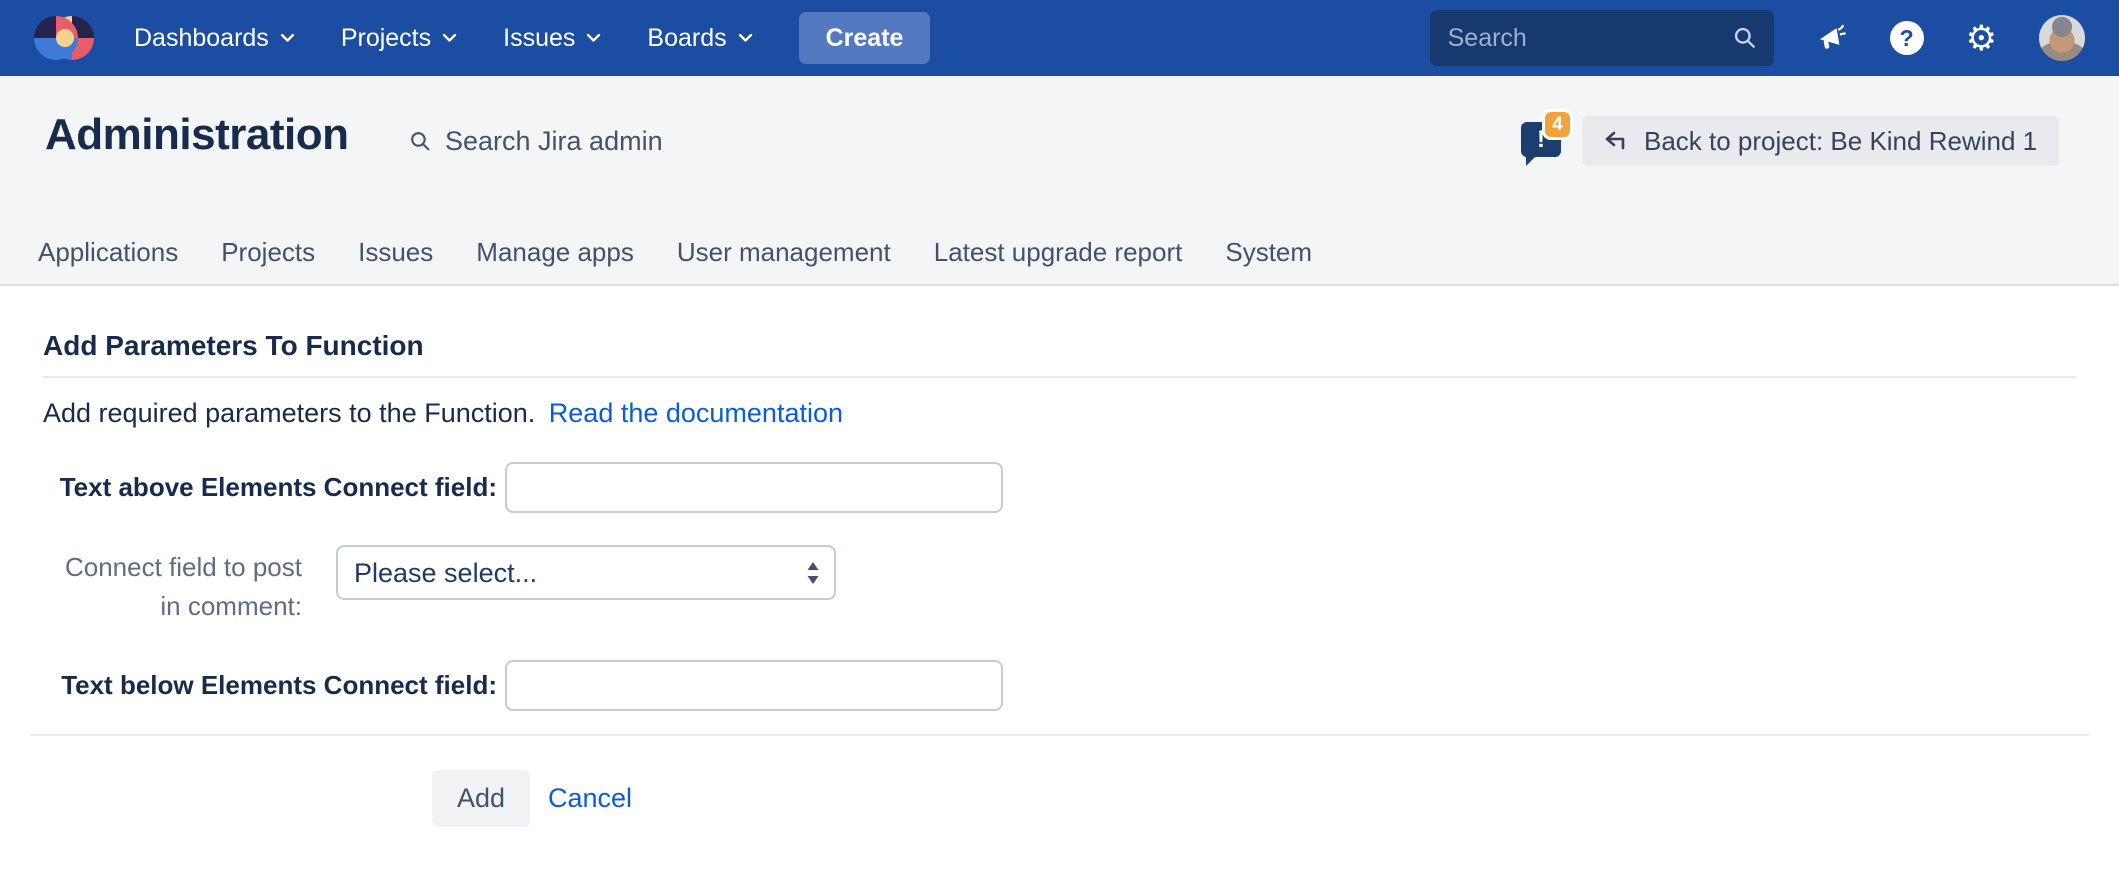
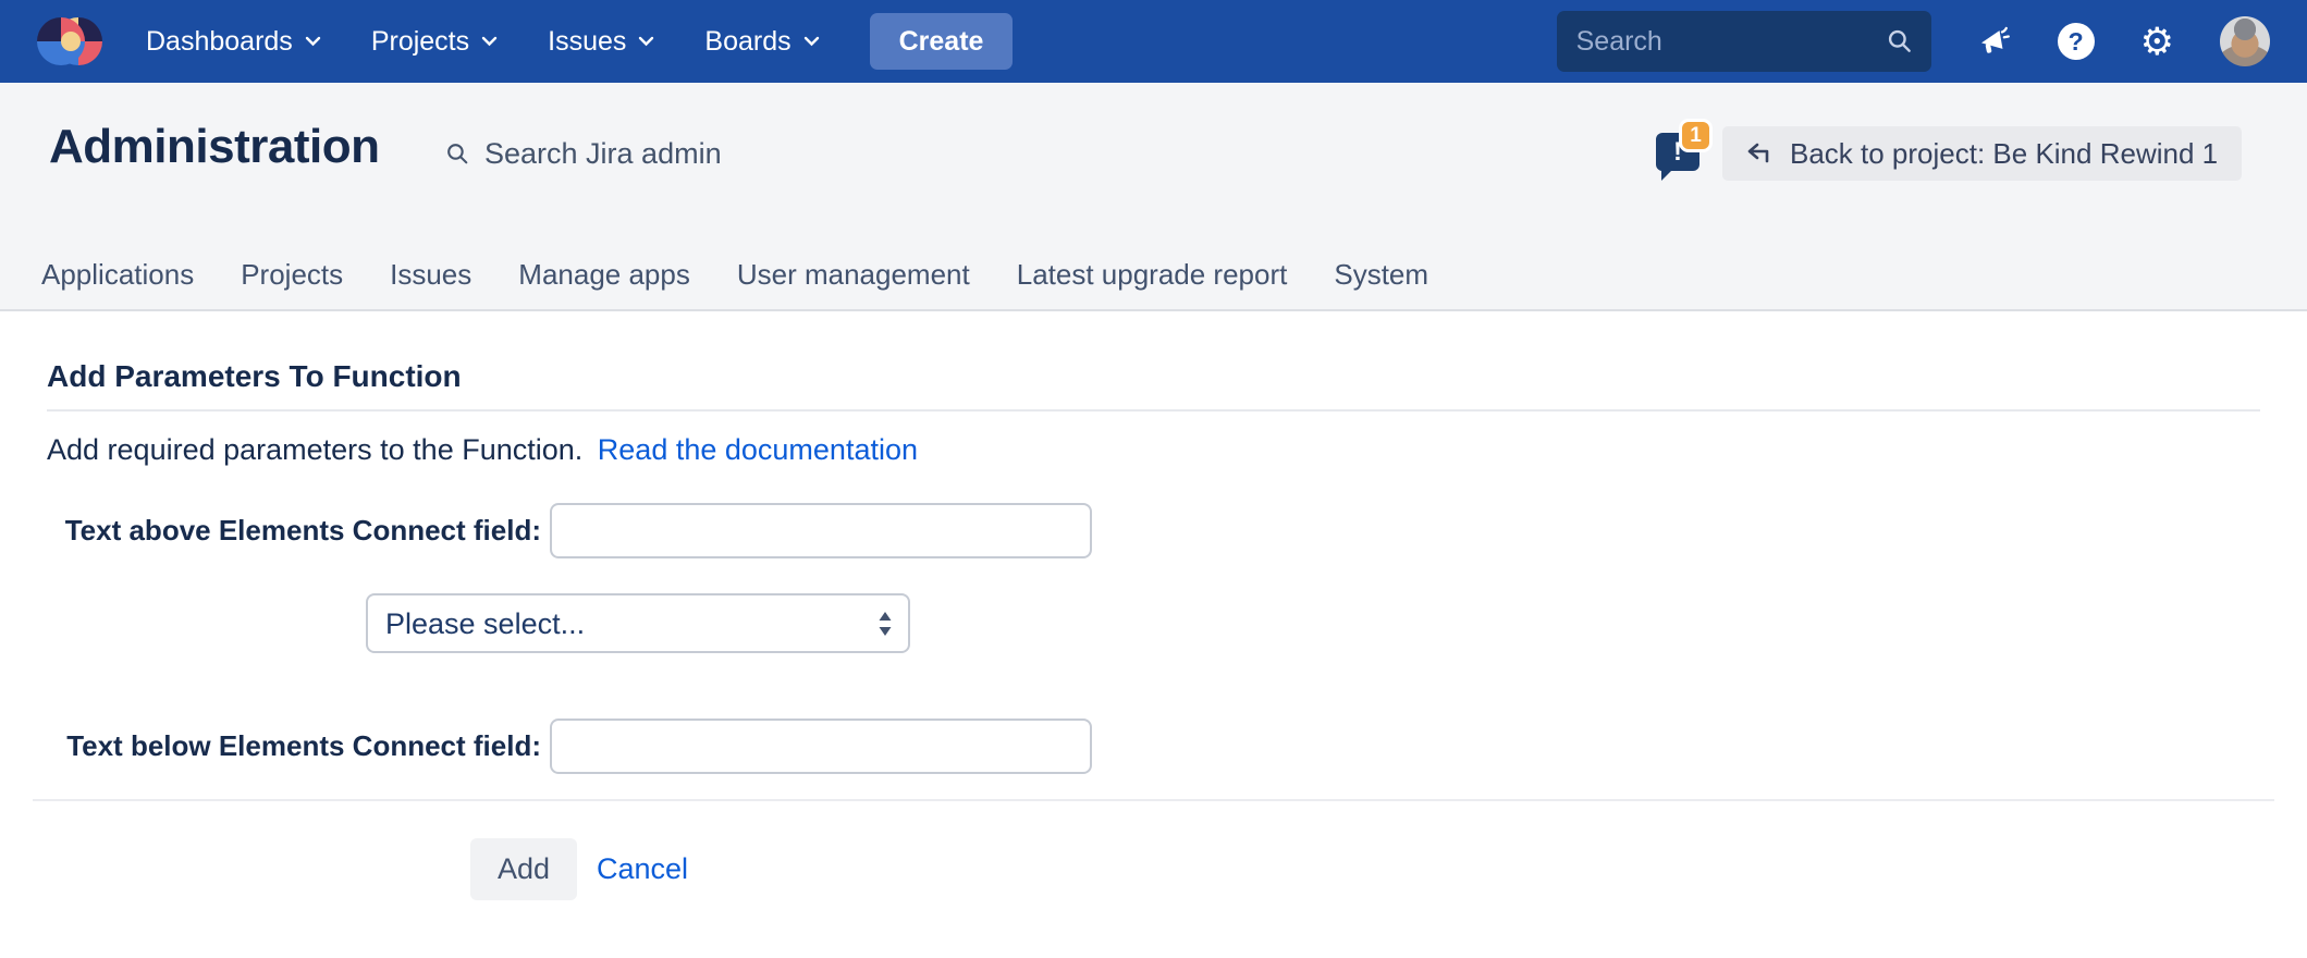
  Dashboards
  Projects
  Issues
  Boards
  Create
  Search
  ?
  ⚙
  Administration
  Search Jira admin
  !
- 4
+ 1
  Back to project: Be Kind Rewind 1
  Applications
  Projects
  Issues
  Manage apps
  User management
  Latest upgrade report
  System
  Add Parameters To Function
  Add required parameters to the Function. Read the documentation
  Text above Elements Connect field:
- Connect field to post in comment:
  Please select...
  Text below Elements Connect field:
  Add
  Cancel
